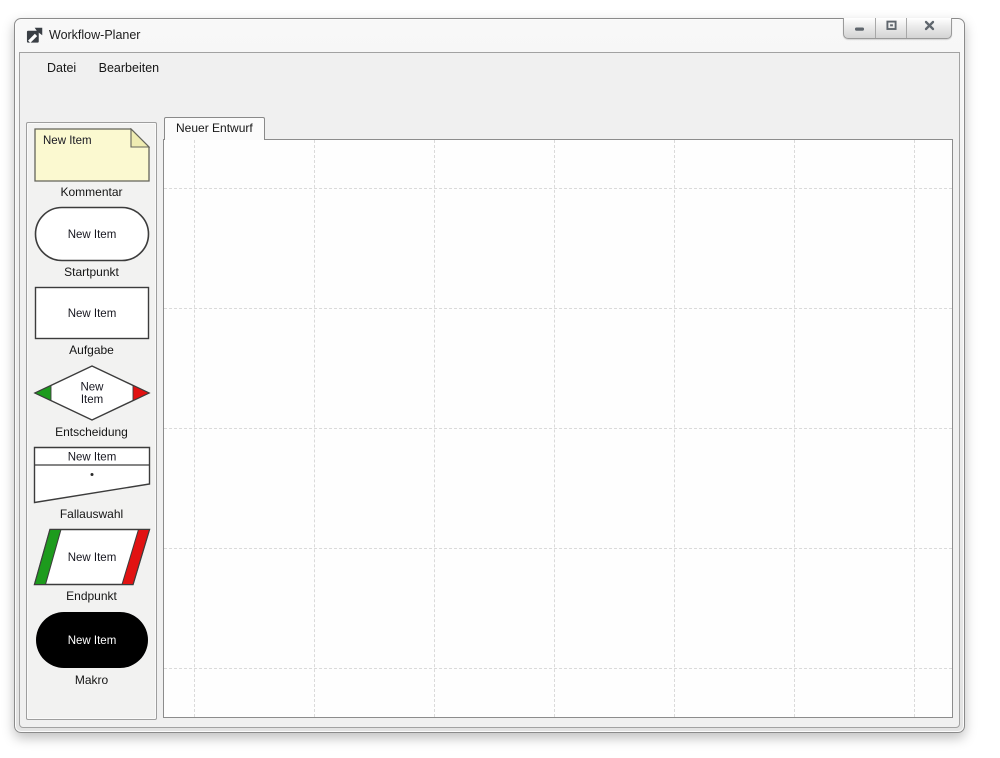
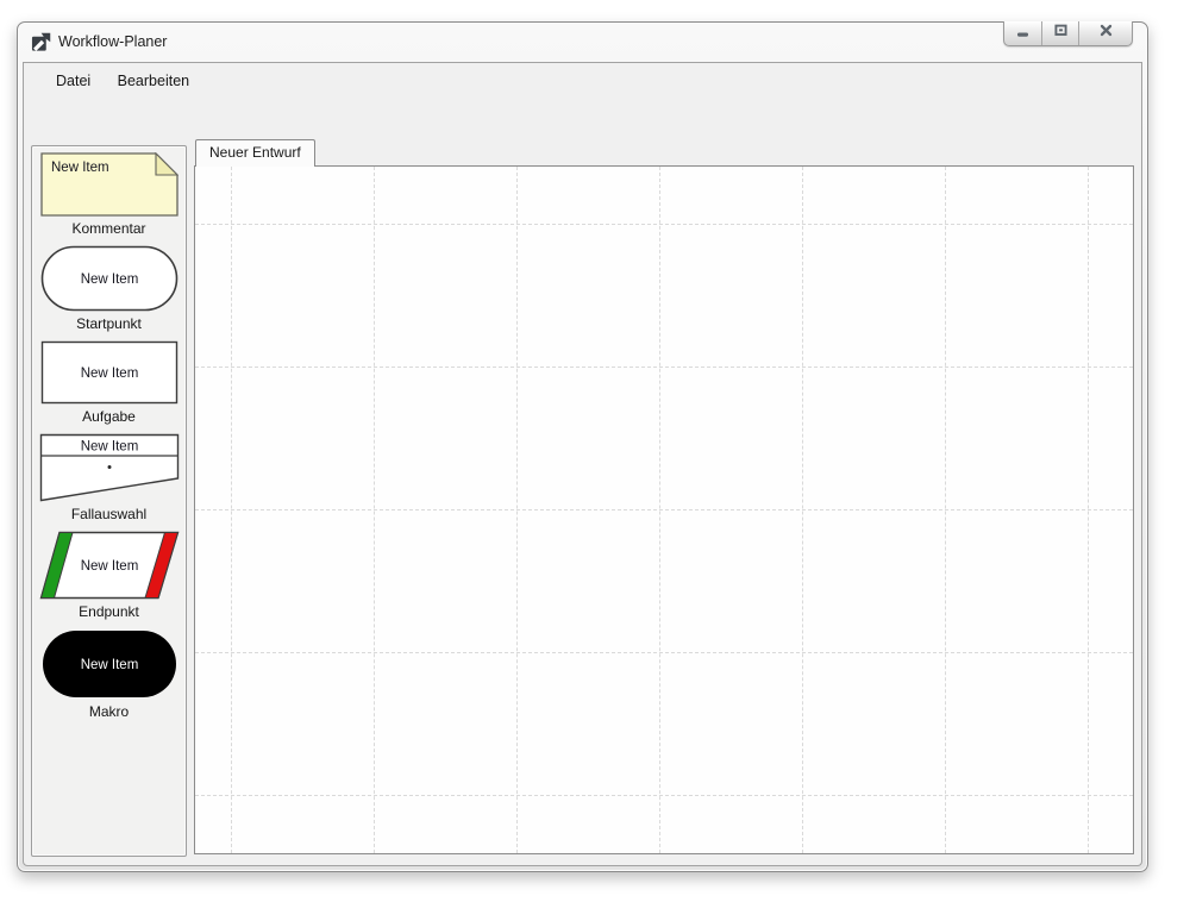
  Workflow-Planer
  Datei Bearbeiten
  New Item
  Kommentar
  New Item
  Startpunkt
  New Item
  Aufgabe
- New
- Item
- Entscheidung
  New Item
  Fallauswahl
  New Item
  Endpunkt
  New Item
  Makro
  Neuer Entwurf
